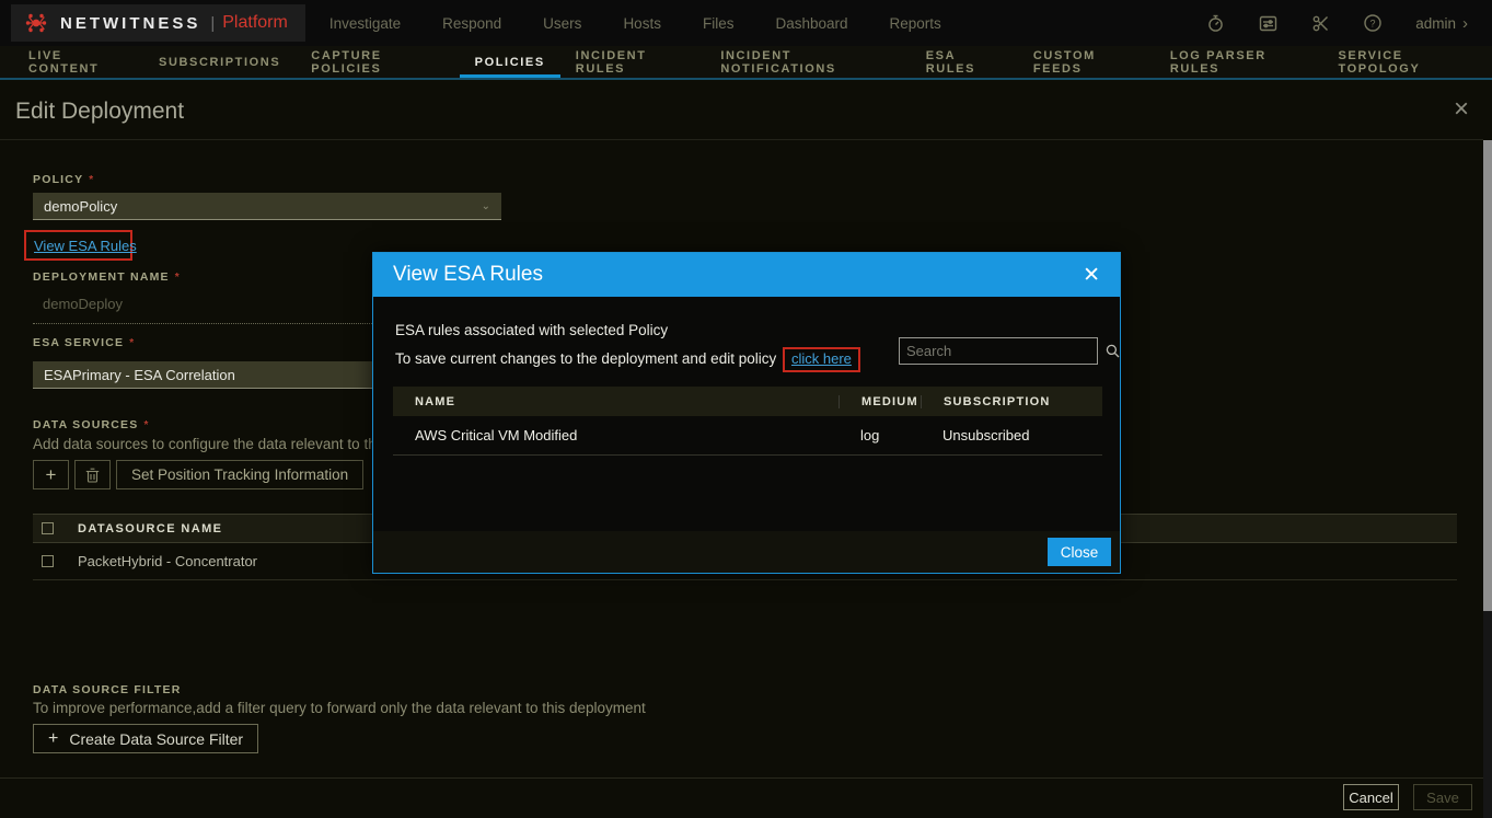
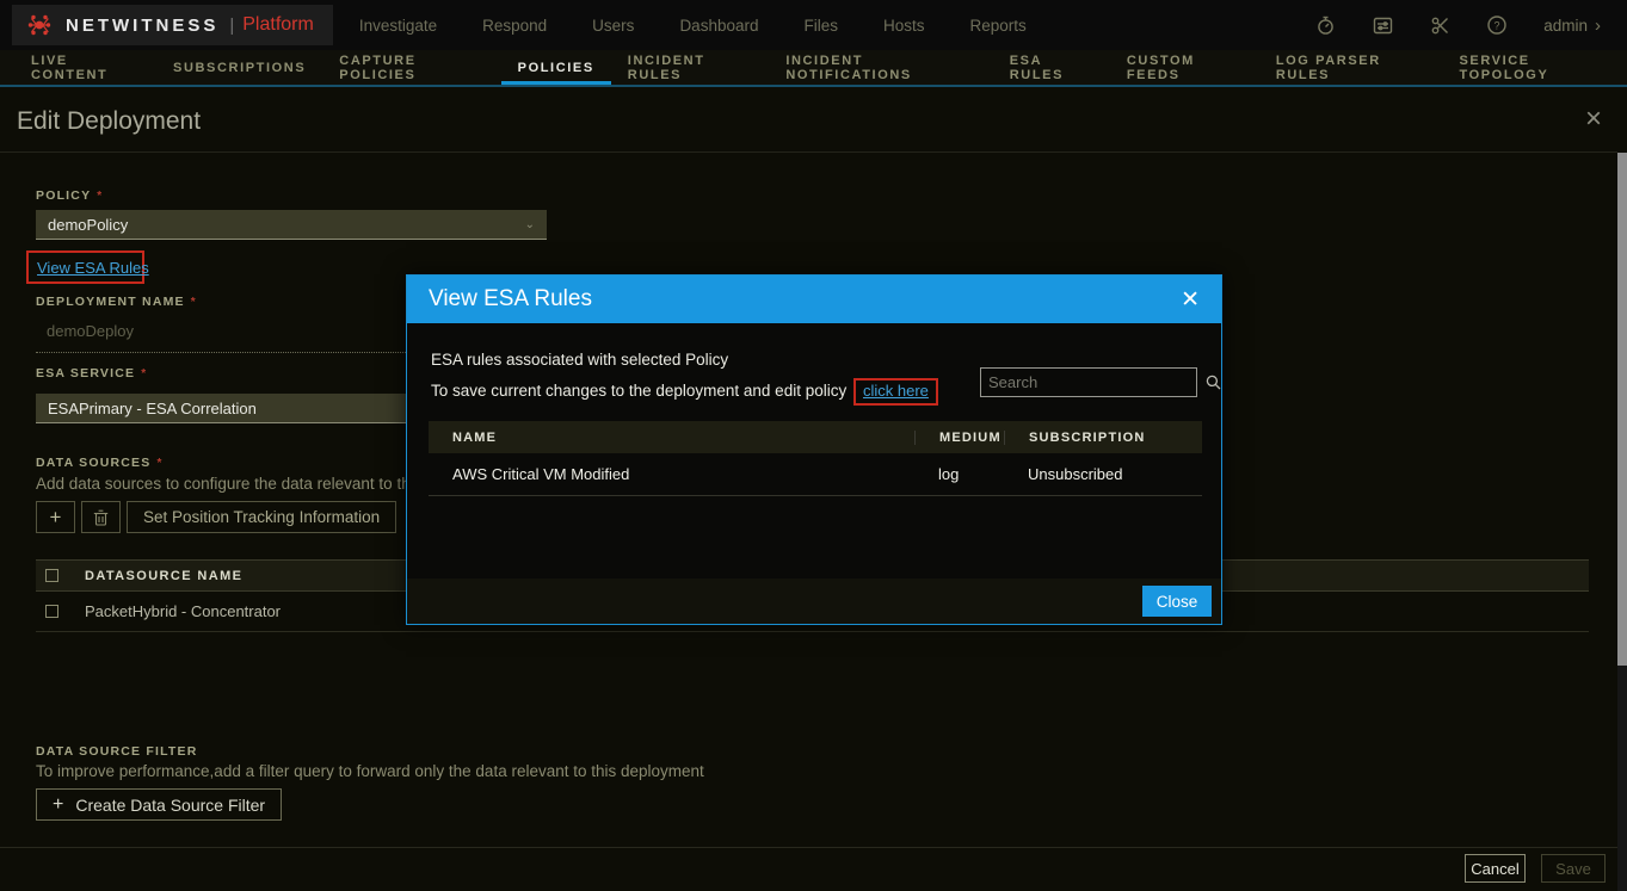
  NETWITNESS
  |
  Platform
  Investigate
  Respond
  Users
- Hosts
+ Dashboard
  Files
- Dashboard
+ Hosts
  Reports
  ?
  admin
  ›
  LIVE CONTENT
  SUBSCRIPTIONS
  CAPTURE POLICIES
  POLICIES
  INCIDENT RULES
  INCIDENT NOTIFICATIONS
  ESA RULES
  CUSTOM FEEDS
  LOG PARSER RULES
  SERVICE TOPOLOGY
  Edit Deployment
  ×
  POLICY *
  demoPolicy
  ⌄
  View ESA Rules
  DEPLOYMENT NAME *
  demoDeploy
  ESA SERVICE *
  ESAPrimary - ESA Correlation
  DATA SOURCES *
  Add data sources to configure the data relevant to t
  +
  Set Position Tracking Information
  DATASOURCE NAME
  PacketHybrid - Concentrator
  DATA SOURCE FILTER
  To improve performance,add a filter query to forward only the data relevant to this deployment
  +
  Create Data Source Filter
  Cancel
  Save
  View ESA Rules
  ✕
  ESA rules associated with selected Policy
  To save current changes to the deployment and edit policy click here
  Search
  NAME
  MEDIUM
  SUBSCRIPTION
  AWS Critical VM Modified
  log
  Unsubscribed
  Close
